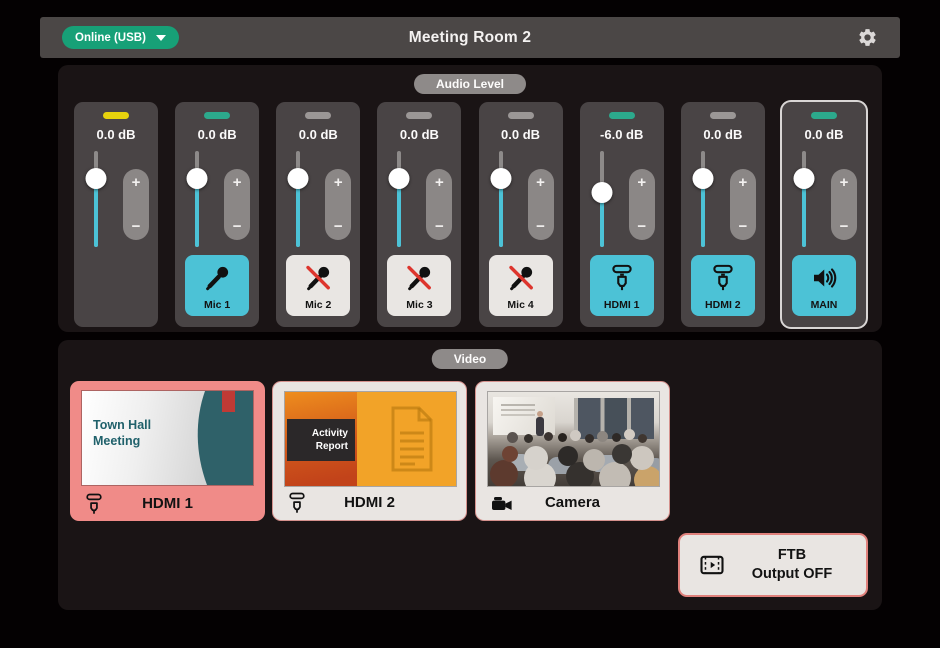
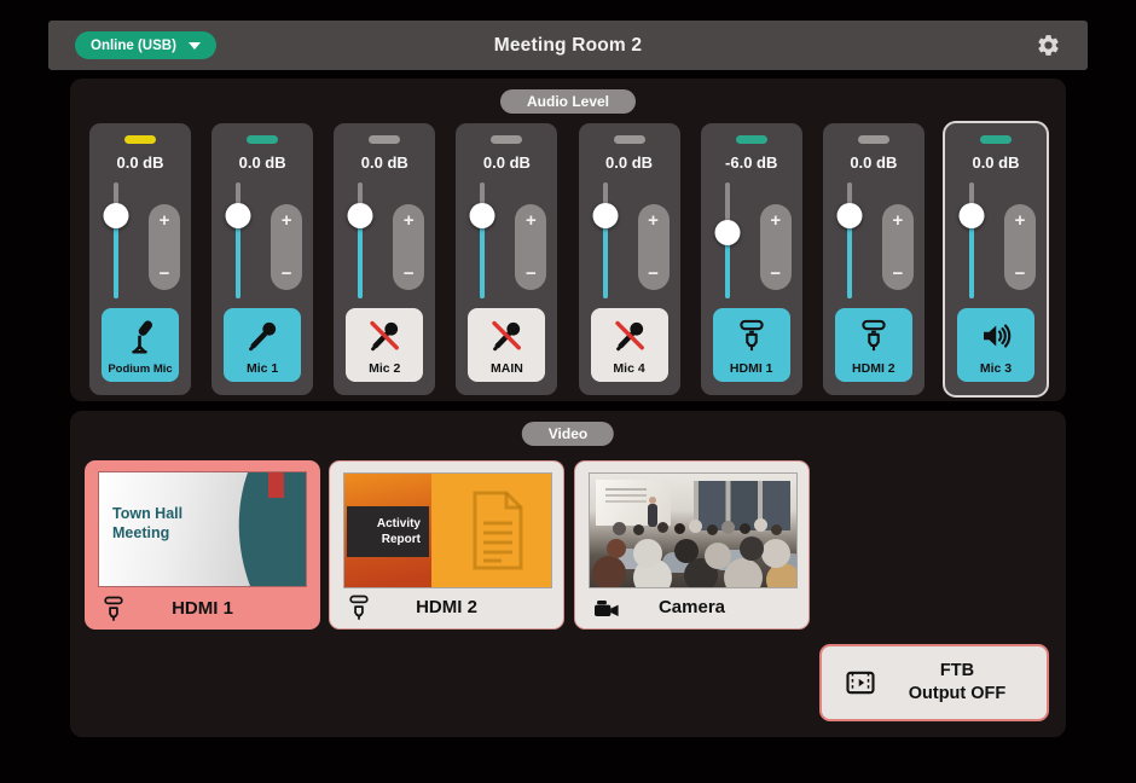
  Online (USB)
  Meeting Room 2
  Audio Level
  0.0 dB
  +
  −
+ Podium Mic
  0.0 dB
  +
  −
  Mic 1
  0.0 dB
  +
  −
  Mic 2
  0.0 dB
  +
  −
- Mic 3
+ MAIN
  0.0 dB
  +
  −
  Mic 4
  -6.0 dB
  +
  −
  HDMI 1
  0.0 dB
  +
  −
  HDMI 2
  0.0 dB
  +
  −
- MAIN
+ Mic 3
  Video
  Town Hall Meeting
  HDMI 1
  Activity Report
  HDMI 2
  Camera
  FTB
  Output OFF
